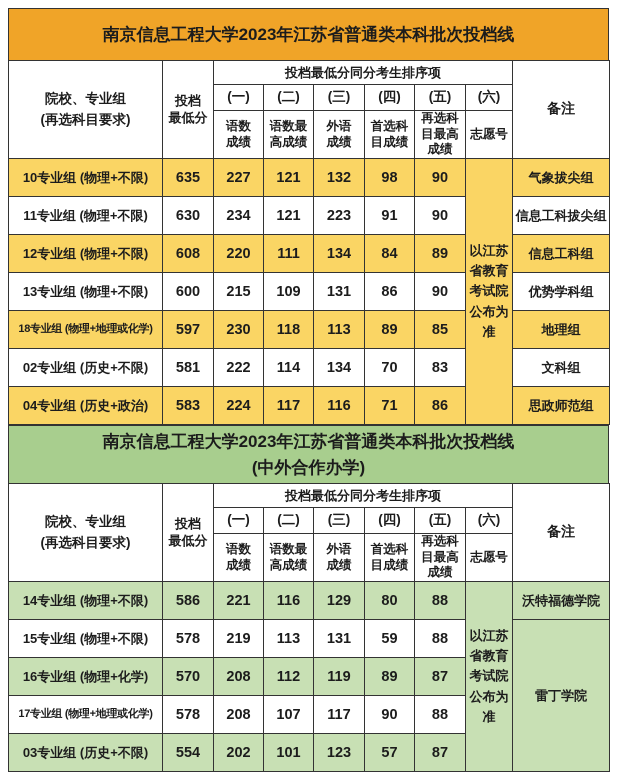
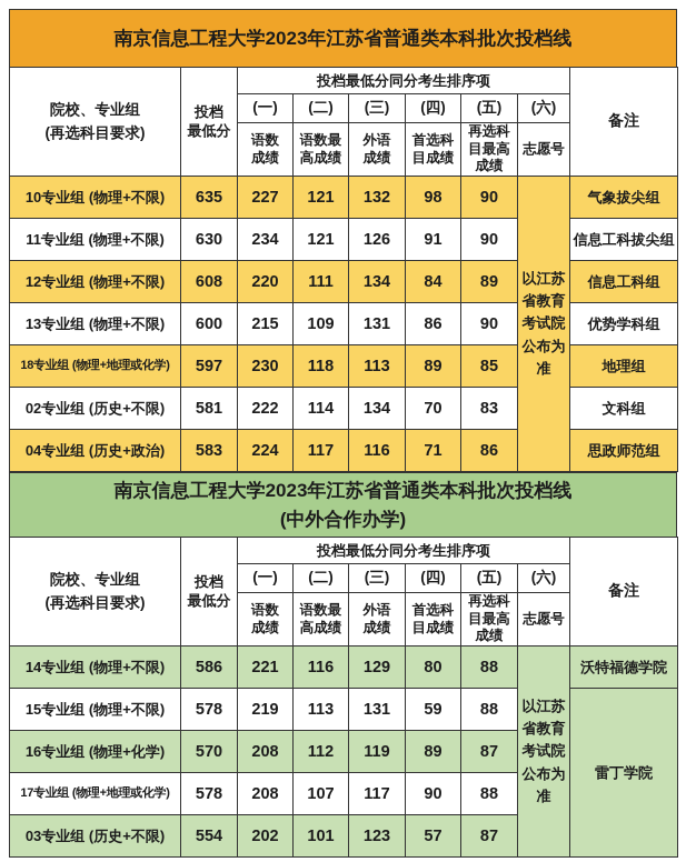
  南京信息工程大学2023年江苏省普通类本科批次投档线
  院校、专业组(再选科目要求)	投档 最低分	投档最低分同分考生排序项	备注
  (一)	(二)	(三)	(四)	(五)	(六)
  语数 成绩	语数最 高成绩	外语 成绩	首选科 目成绩	再选科 目最高 成绩	志愿号
  10专业组 (物理+不限)	635	227	121	132	98	90	以江苏 省教育 考试院 公布为 准	气象拔尖组
- 11专业组 (物理+不限)	630	234	121	223	91	90	信息工科拔尖组
+ 11专业组 (物理+不限)	630	234	121	126	91	90	信息工科拔尖组
  12专业组 (物理+不限)	608	220	111	134	84	89	信息工科组
  13专业组 (物理+不限)	600	215	109	131	86	90	优势学科组
  18专业组 (物理+地理或化学)	597	230	118	113	89	85	地理组
  02专业组 (历史+不限)	581	222	114	134	70	83	文科组
  04专业组 (历史+政治)	583	224	117	116	71	86	思政师范组
  南京信息工程大学2023年江苏省普通类本科批次投档线
  (中外合作办学)
  院校、专业组(再选科目要求)	投档 最低分	投档最低分同分考生排序项	备注
  (一)	(二)	(三)	(四)	(五)	(六)
  语数 成绩	语数最 高成绩	外语 成绩	首选科 目成绩	再选科 目最高 成绩	志愿号
  14专业组 (物理+不限)	586	221	116	129	80	88	以江苏 省教育 考试院 公布为 准	沃特福德学院
  15专业组 (物理+不限)	578	219	113	131	59	88	雷丁学院
  16专业组 (物理+化学)	570	208	112	119	89	87
  17专业组 (物理+地理或化学)	578	208	107	117	90	88
  03专业组 (历史+不限)	554	202	101	123	57	87
